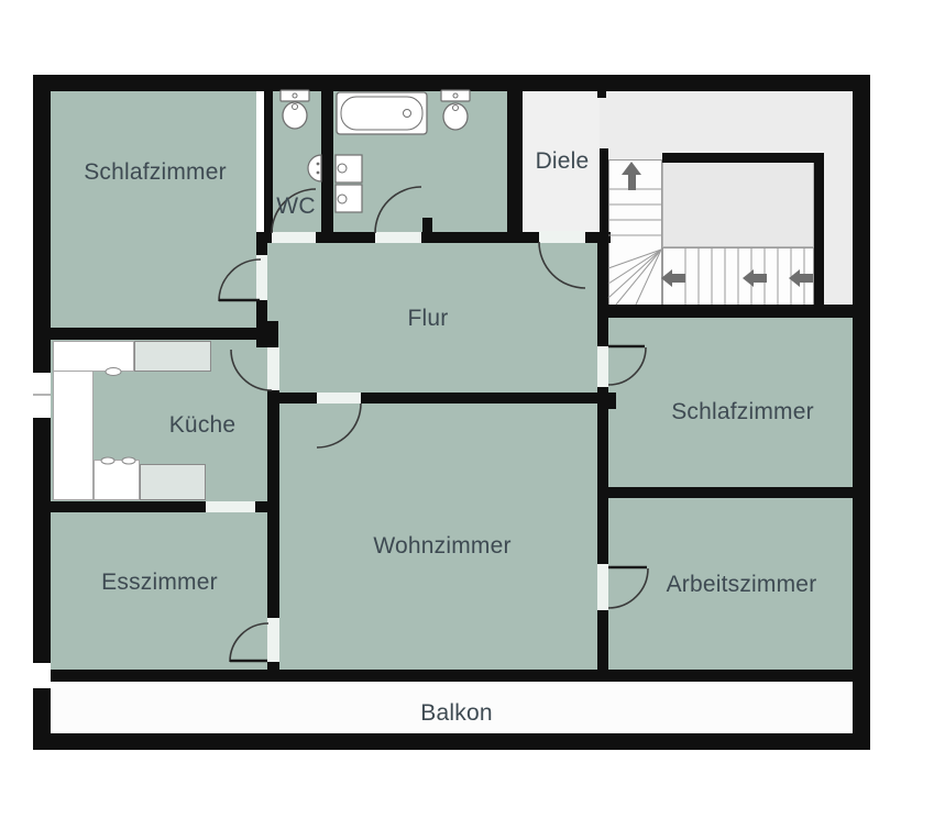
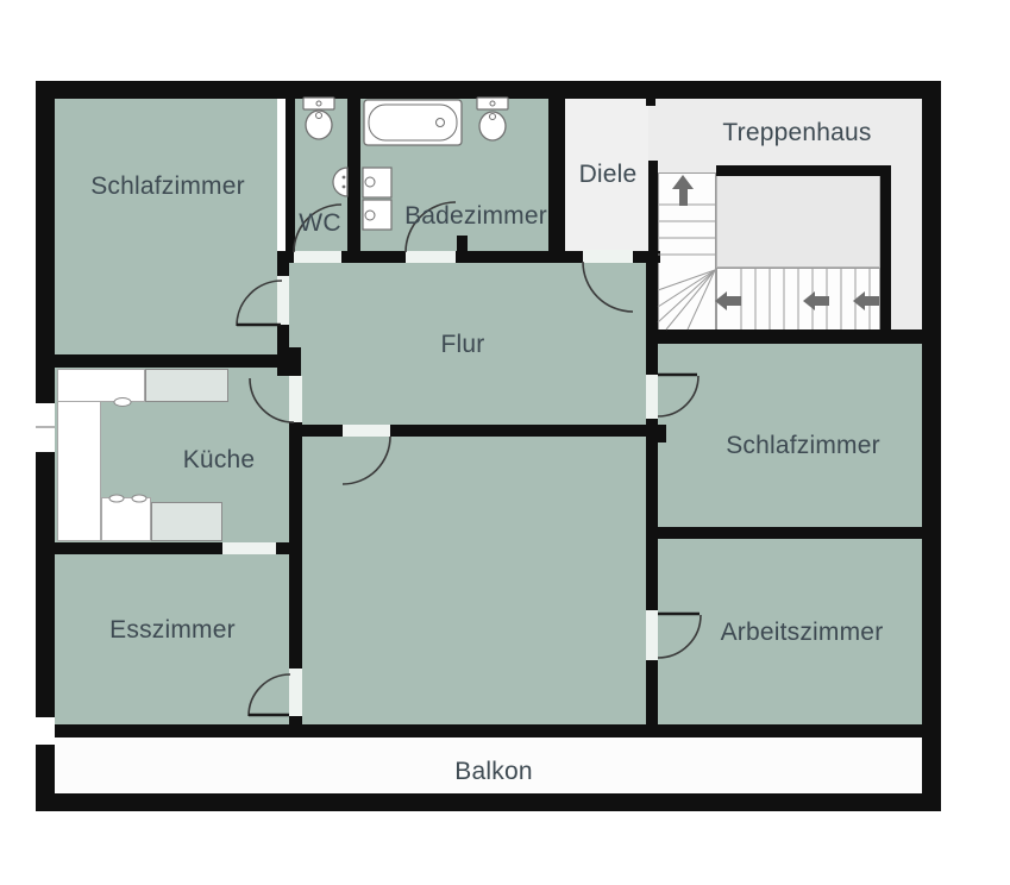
  Schlafzimmer
  WC
+ Badezimmer
  Diele
+ Treppenhaus
  Flur
  Küche
- Wohnzimmer
  Esszimmer
  Schlafzimmer
  Arbeitszimmer
  Balkon
